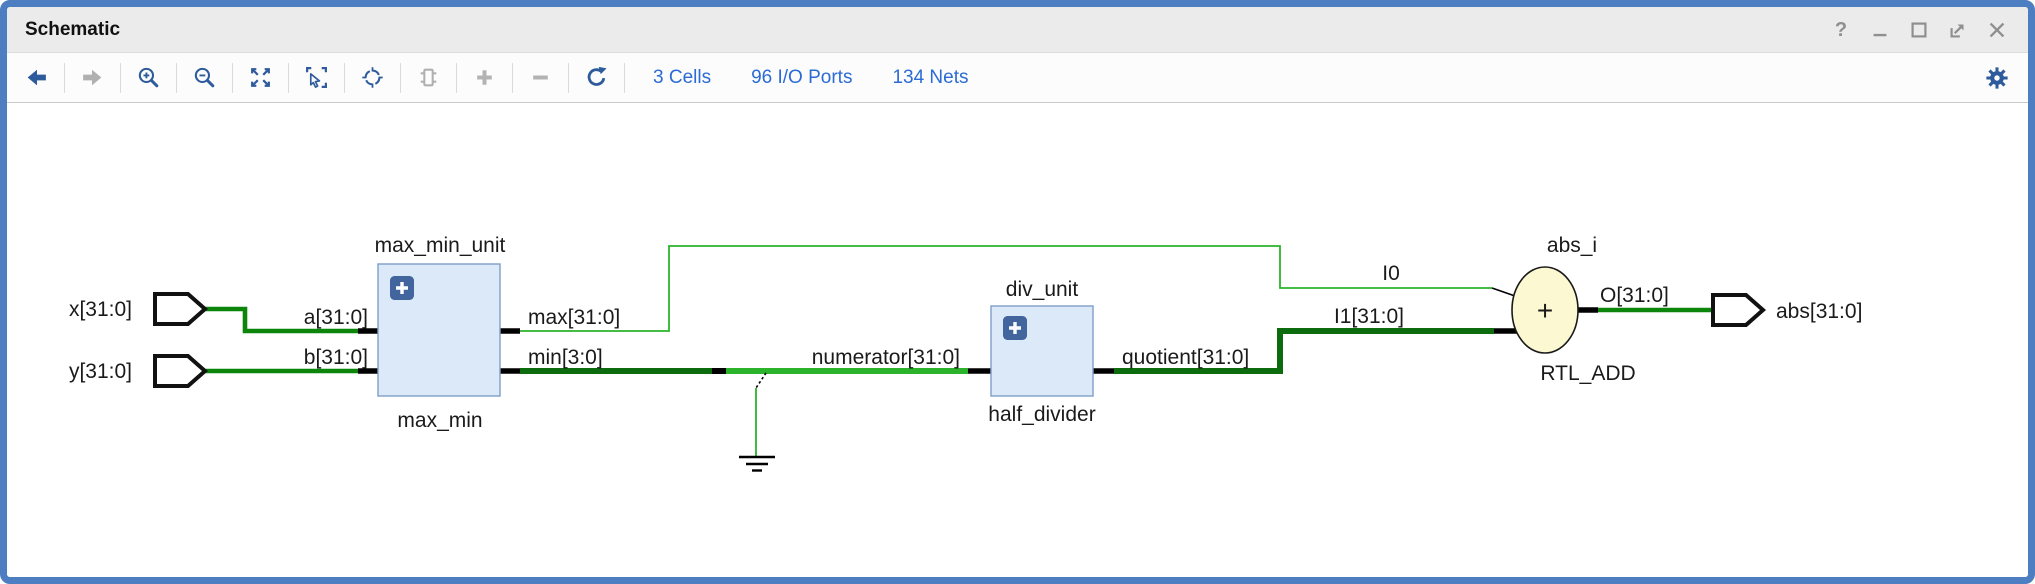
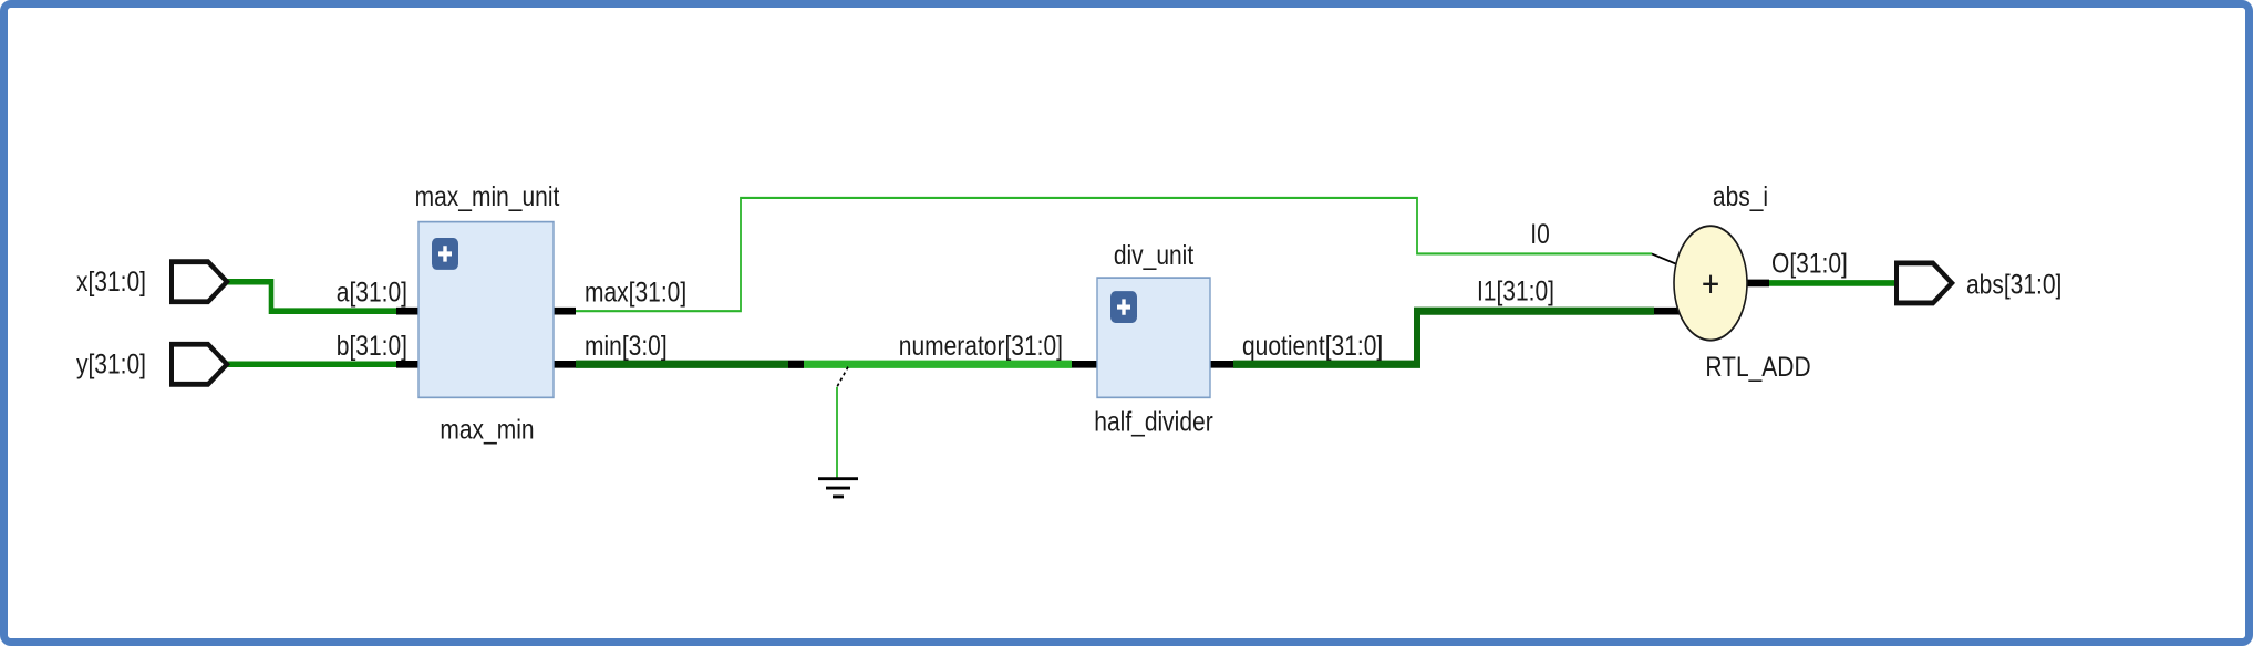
- Schematic
- ?
- 3 Cells
- 96 I/O Ports
- 134 Nets
  +
  x[31:0]
  y[31:0]
  abs[31:0]
  max_min_unit
  max_min
  a[31:0]
  b[31:0]
  max[31:0]
  min[3:0]
  div_unit
  half_divider
  numerator[31:0]
  quotient[31:0]
  abs_i
  RTL_ADD
  I0
  I1[31:0]
  O[31:0]
